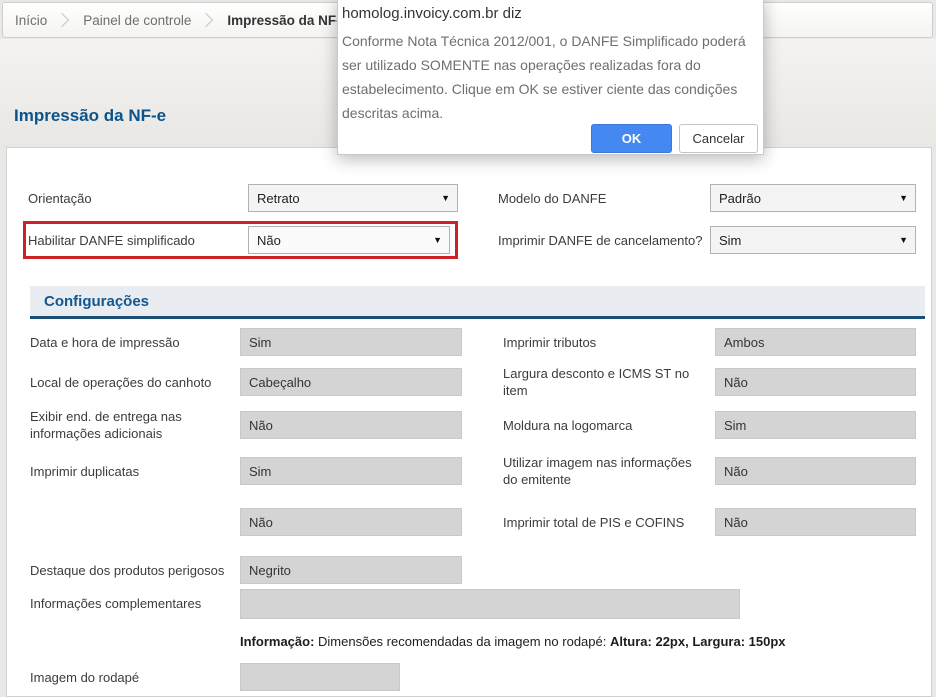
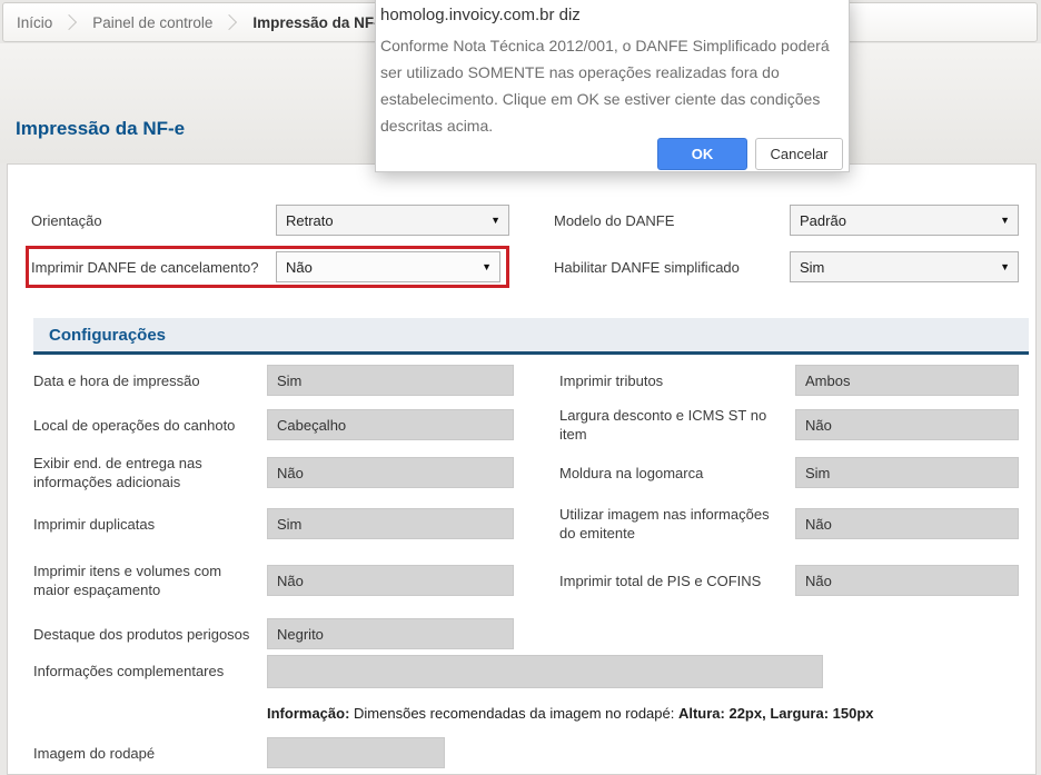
  Início
  Painel de controle
  Impressão da NF
  Impressão da NF-e
  Orientação
  Retrato
  ▼
  Modelo do DANFE
  Padrão
  ▼
- Habilitar DANFE simplificado
+ Imprimir DANFE de cancelamento?
  Não
  ▼
- Imprimir DANFE de cancelamento?
+ Habilitar DANFE simplificado
  Sim
  ▼
  Configurações
  Data e hora de impressão
  Sim
  Local de operações do canhoto
  Cabeçalho
  Exibir end. de entrega nas informações adicionais
  Não
  Imprimir duplicatas
  Sim
+ Imprimir itens e volumes com maior espaçamento
  Não
  Destaque dos produtos perigosos
  Negrito
  Imprimir tributos
  Ambos
  Largura desconto e ICMS ST no item
  Não
  Moldura na logomarca
  Sim
  Utilizar imagem nas informações do emitente
  Não
  Imprimir total de PIS e COFINS
  Não
  Informações complementares
  Informação: Dimensões recomendadas da imagem no rodapé: Altura: 22px, Largura: 150px
  Imagem do rodapé
  homolog.invoicy.com.br diz
  Conforme Nota Técnica 2012/001, o DANFE Simplificado poderá ser utilizado SOMENTE nas operações realizadas fora do estabelecimento. Clique em OK se estiver ciente das condições descritas acima.
  OK
  Cancelar
